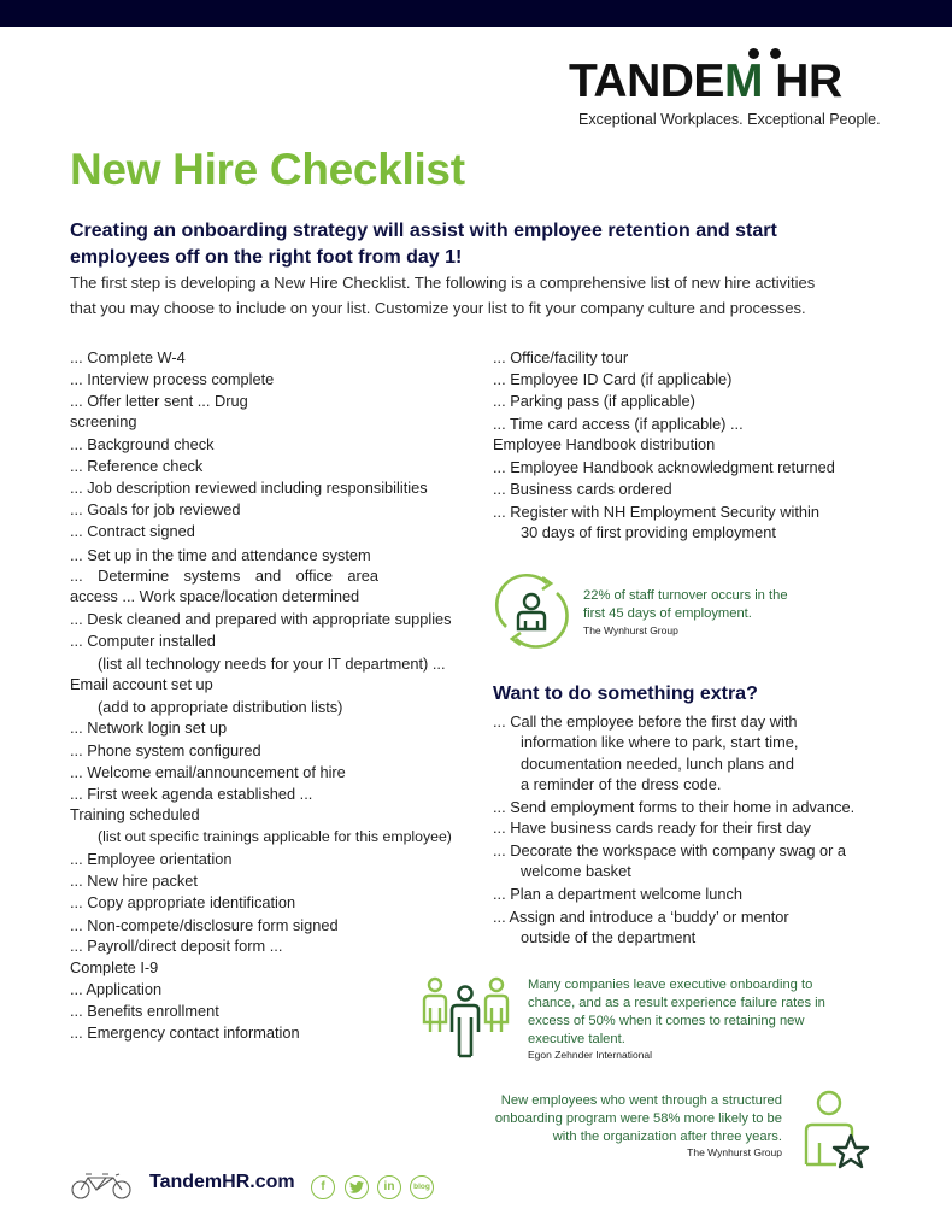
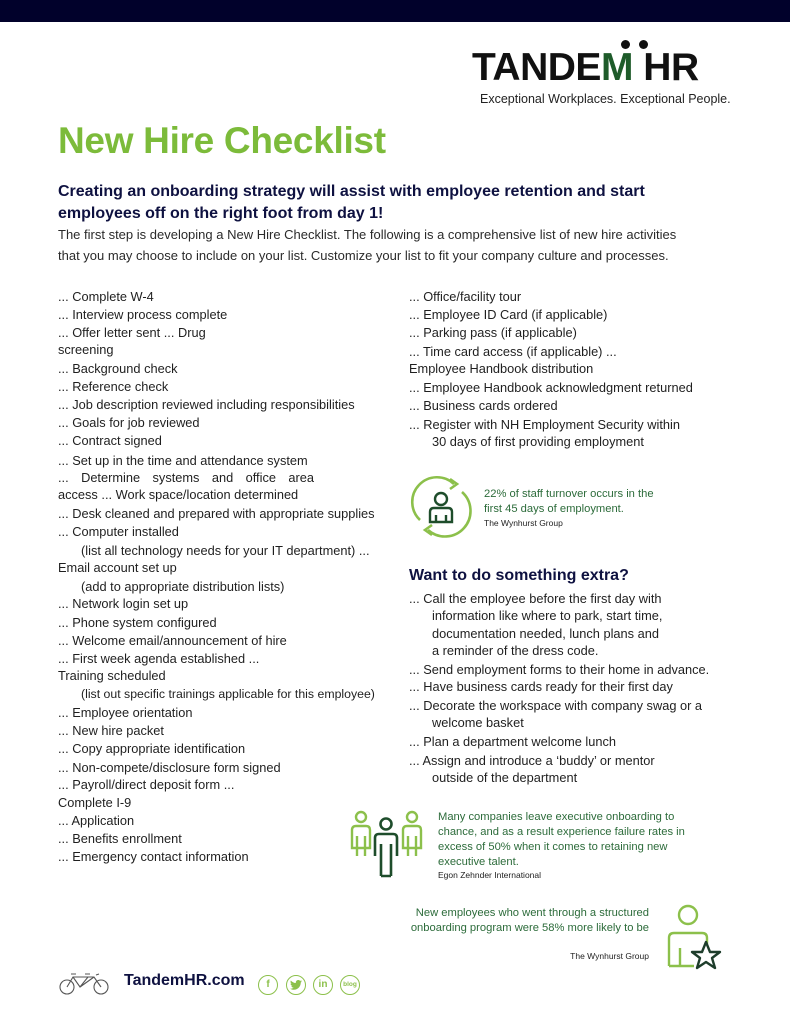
  TANDEM HR
  Exceptional Workplaces. Exceptional People.
  New Hire Checklist
  Creating an onboarding strategy will assist with employee retention and start employees off on the right foot from day 1!
  The first step is developing a New Hire Checklist. The following is a comprehensive list of new hire activities
  that you may choose to include on your list. Customize your list to fit your company culture and processes.
  ... Complete W-4
  ... Interview process complete
  ... Offer letter sent ... Drug
  screening
  ... Background check
  ... Reference check
  ... Job description reviewed including responsibilities
  ... Goals for job reviewed
  ... Contract signed
  ... Set up in the time and attendance system
  ... Determine systems and office area
  access ... Work space/location determined
  ... Desk cleaned and prepared with appropriate supplies
  ... Computer installed
  (list all technology needs for your IT department) ...
  Email account set up
  (add to appropriate distribution lists)
  ... Network login set up
  ... Phone system configured
  ... Welcome email/announcement of hire
  ... First week agenda established ...
  Training scheduled
  (list out specific trainings applicable for this employee)
  ... Employee orientation
  ... New hire packet
  ... Copy appropriate identification
  ... Non-compete/disclosure form signed
  ... Payroll/direct deposit form ...
  Complete I-9
  ... Application
  ... Benefits enrollment
  ... Emergency contact information
  ... Office/facility tour
  ... Employee ID Card (if applicable)
  ... Parking pass (if applicable)
  ... Time card access (if applicable) ...
  Employee Handbook distribution
  ... Employee Handbook acknowledgment returned
  ... Business cards ordered
  ... Register with NH Employment Security within
  30 days of first providing employment
  22% of staff turnover occurs in the
  first 45 days of employment.
  The Wynhurst Group
  Want to do something extra?
  ... Call the employee before the first day with
  information like where to park, start time,
  documentation needed, lunch plans and
  a reminder of the dress code.
  ... Send employment forms to their home in advance.
  ... Have business cards ready for their first day
  ... Decorate the workspace with company swag or a
  welcome basket
  ... Plan a department welcome lunch
  ... Assign and introduce a ‘buddy’ or mentor
  outside of the department
  Many companies leave executive onboarding to
  chance, and as a result experience failure rates in
  excess of 50% when it comes to retaining new
  executive talent.
  Egon Zehnder International
  New employees who went through a structured
  onboarding program were 58% more likely to be
- with the organization after three years.
  The Wynhurst Group
  TandemHR.com
  f
  in
